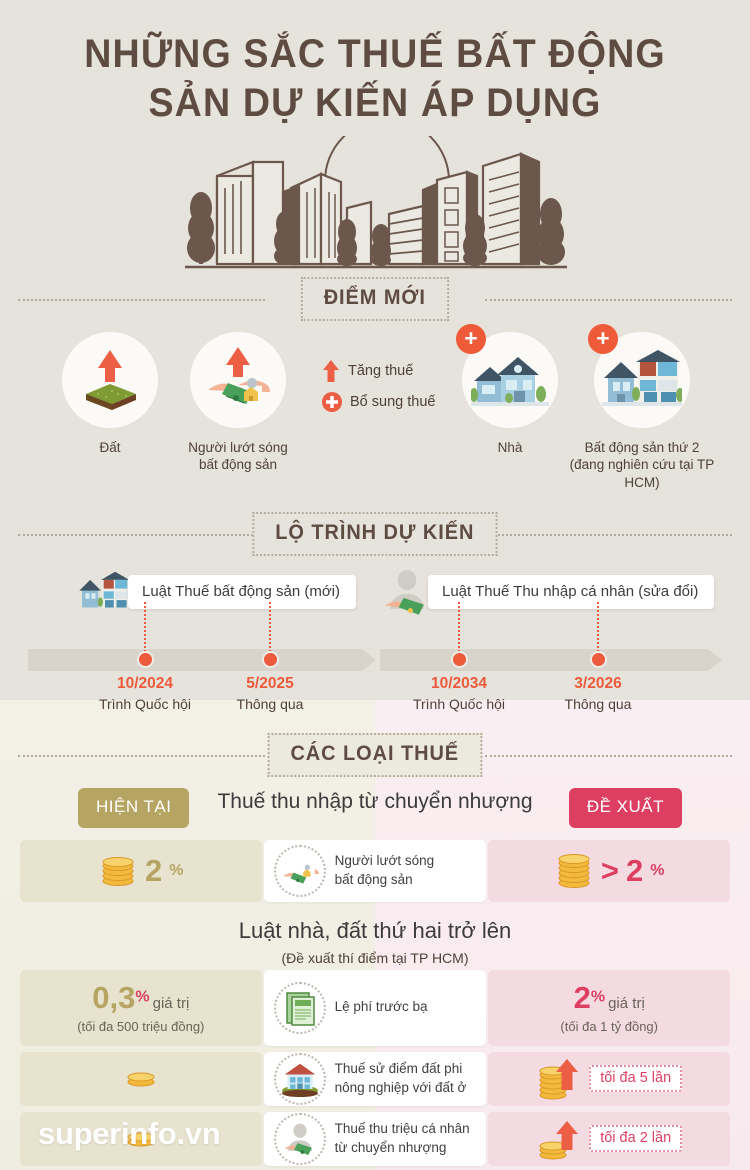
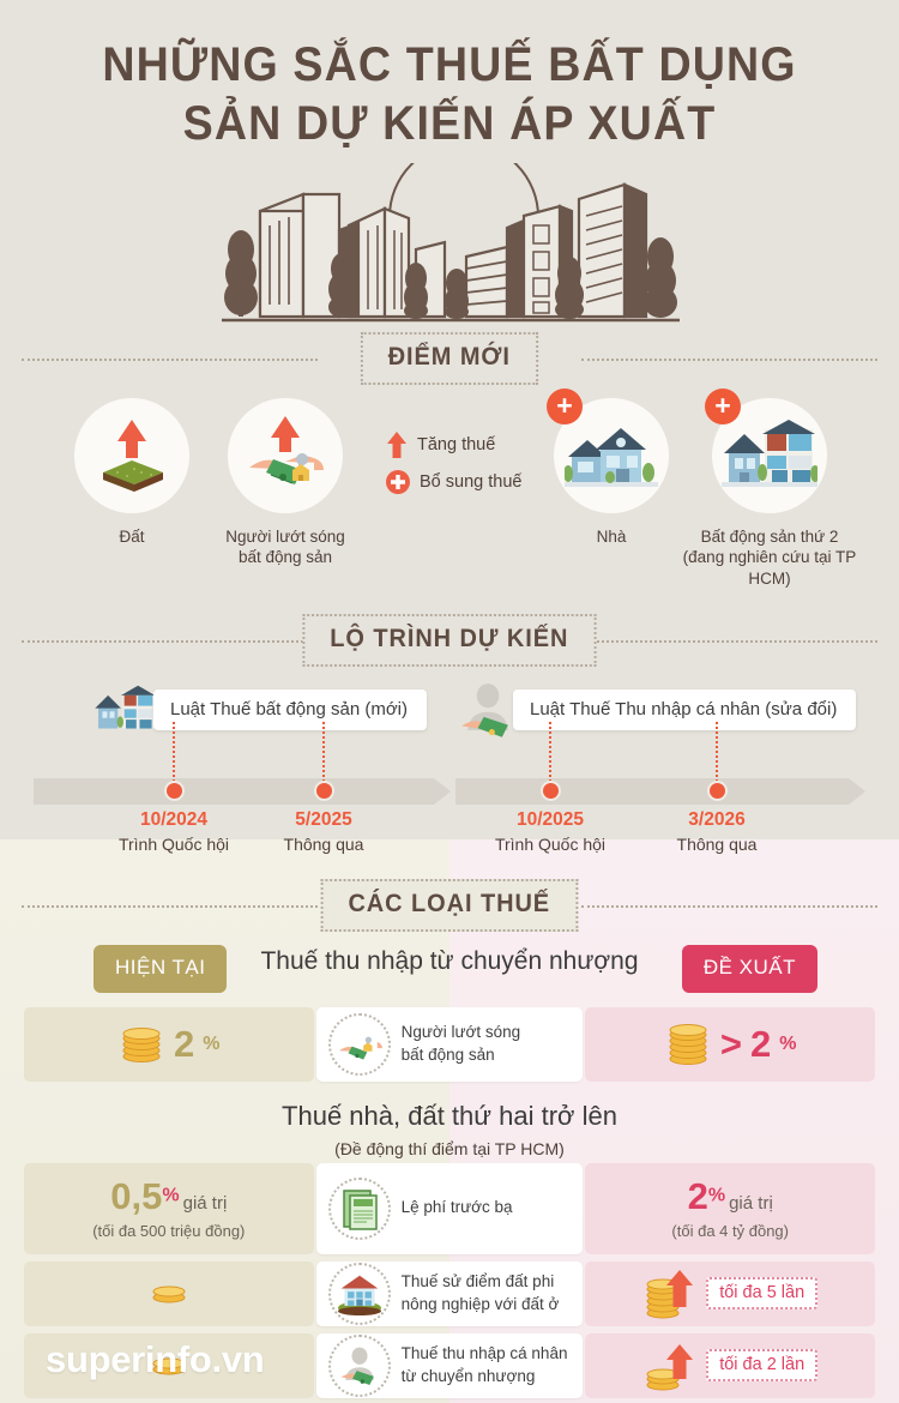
- NHỮNG SẮC THUẾ BẤT ĐỘNG
+ NHỮNG SẮC THUẾ BẤT DỤNG
- SẢN DỰ KIẾN ÁP DỤNG
+ SẢN DỰ KIẾN ÁP XUẤT
  ĐIỂM MỚI
  Đất
  Người lướt sóng
  bất động sản
  +
  Nhà
  +
  Bất động sản thứ 2
  (đang nghiên cứu tại TP HCM)
  Tăng thuế
  Bổ sung thuế
  LỘ TRÌNH DỰ KIẾN
  Luật Thuế bất động sản (mới)
  10/2024
  Trình Quốc hội
  5/2025
  Thông qua
  Luật Thuế Thu nhập cá nhân (sửa đổi)
- 10/2034
+ 10/2025
  Trình Quốc hội
  3/2026
  Thông qua
  CÁC LOẠI THUẾ
  HIỆN TẠI
  Thuế thu nhập từ chuyển nhượng
  ĐỀ XUẤT
  2
  %
  Người lướt sóng
  bất động sản
  >
  2
  %
- Luật nhà, đất thứ hai trở lên
+ Thuế nhà, đất thứ hai trở lên
- (Đề xuất thí điểm tại TP HCM)
+ (Đề động thí điểm tại TP HCM)
- 0,3% giá trị
+ 0,5% giá trị
  (tối đa 500 triệu đồng)
  Lệ phí trước bạ
  2% giá trị
- (tối đa 1 tỷ đồng)
+ (tối đa 4 tỷ đồng)
  Thuế sử điểm đất phi
  nông nghiệp với đất ở
  tối đa 5 lần
- Thuế thu triệu cá nhân
+ Thuế thu nhập cá nhân
  từ chuyển nhượng
  tối đa 2 lần
  superinfo.vn
